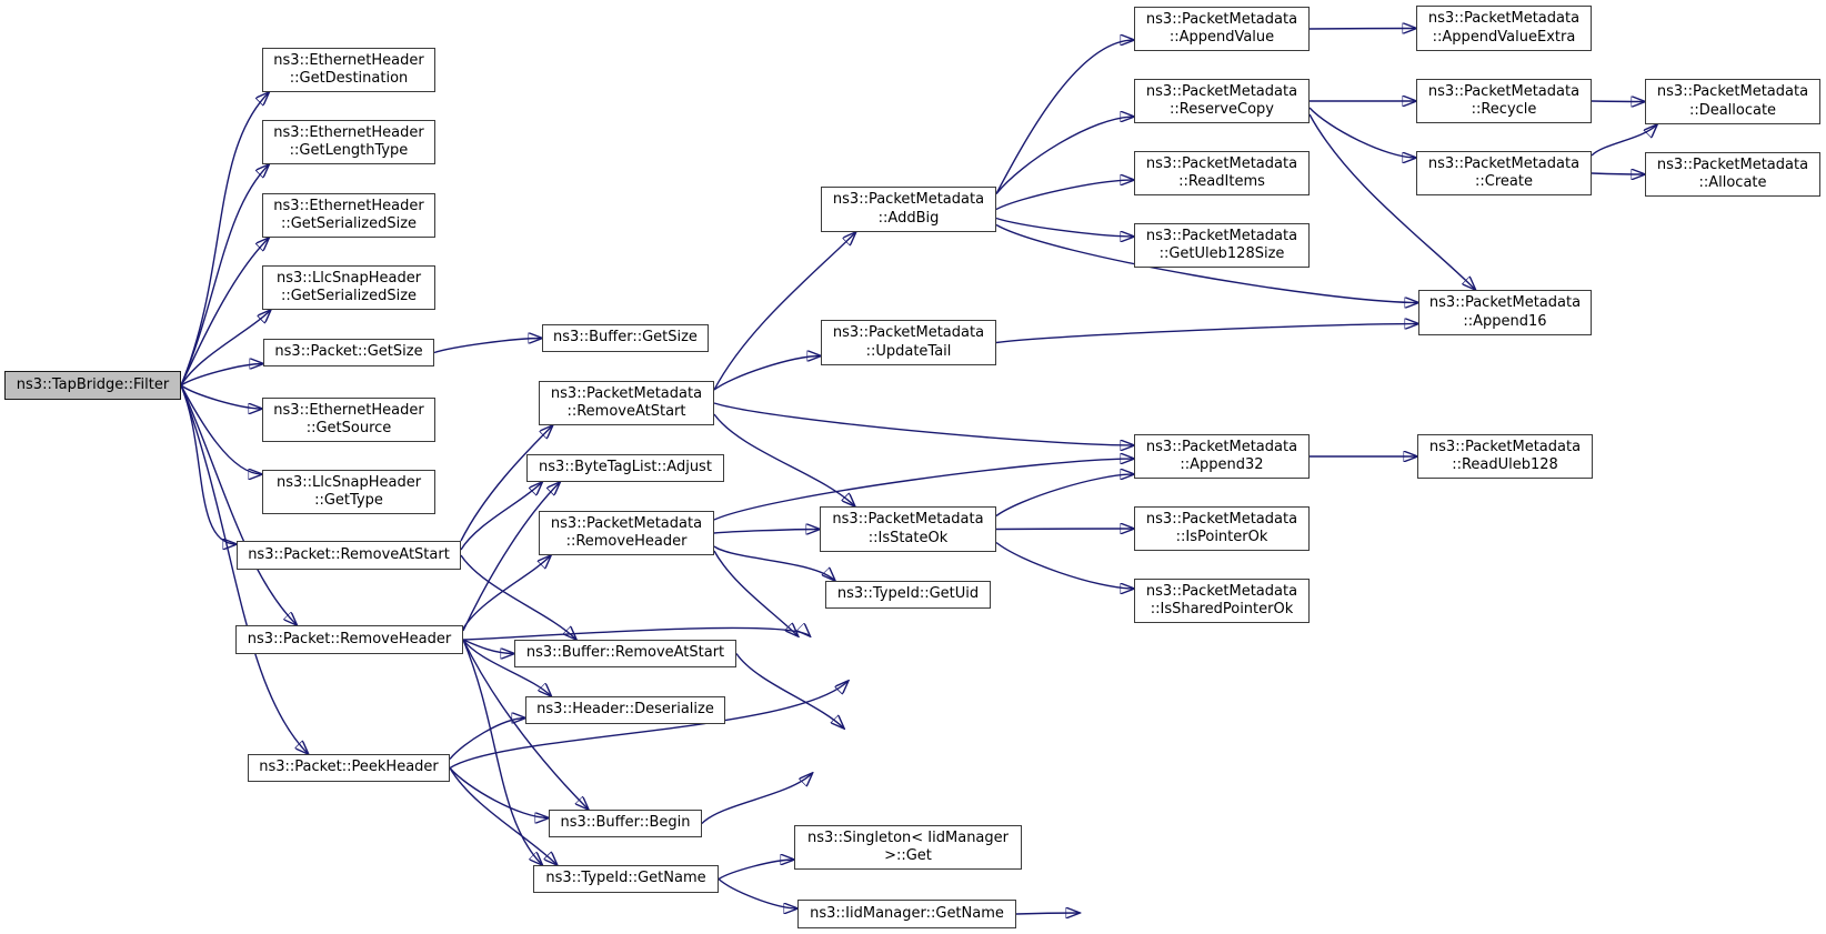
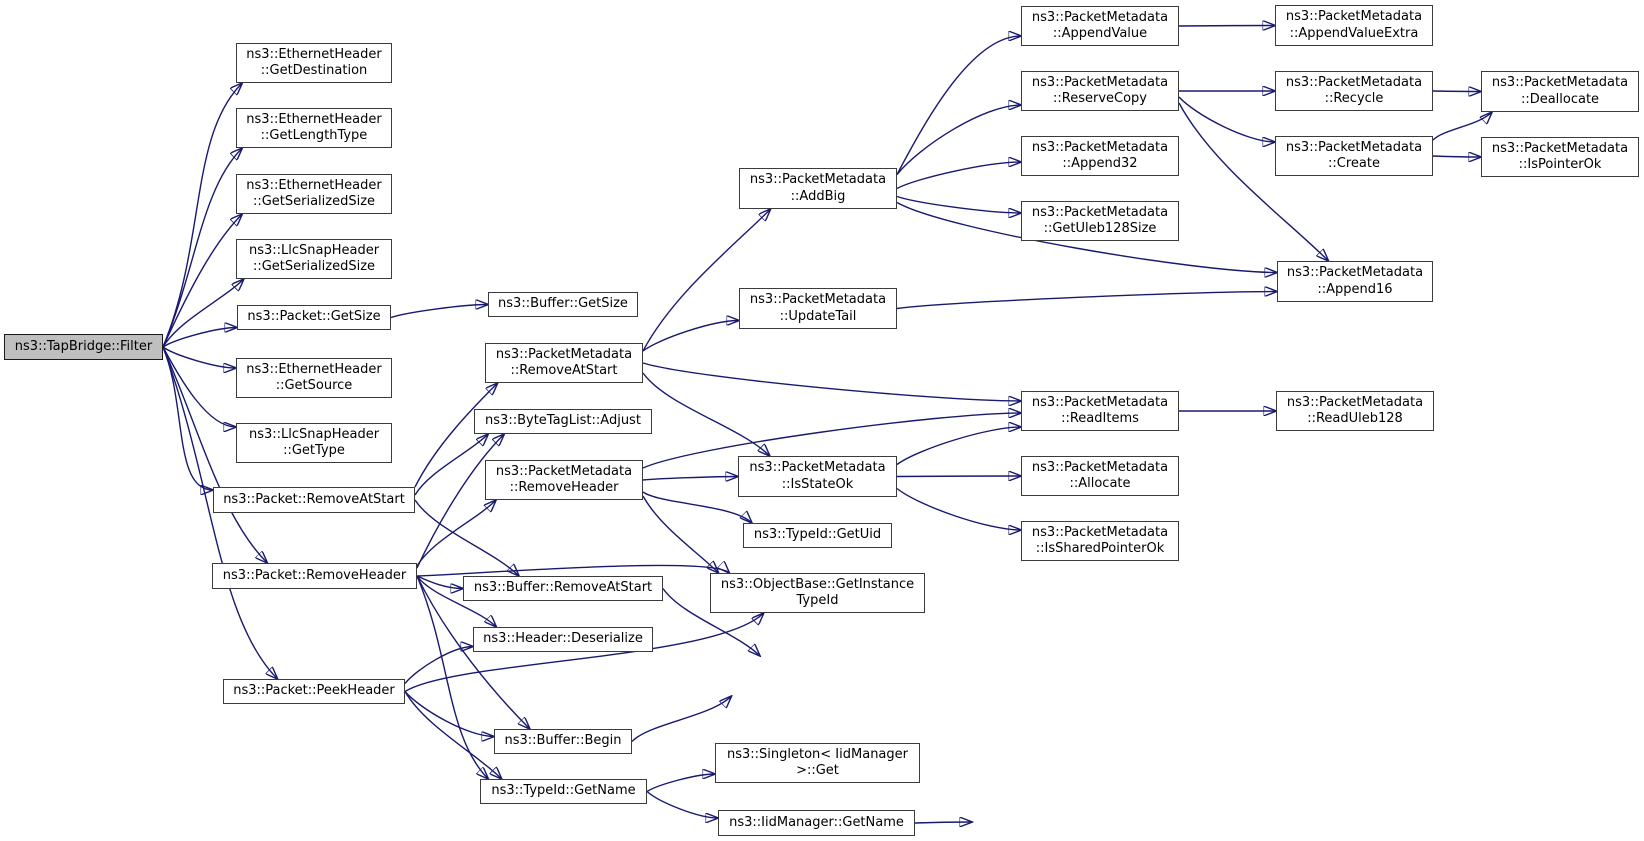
  ns3::TapBridge::Filter
  ns3::EthernetHeader
  ::GetDestination
  ns3::EthernetHeader
  ::GetLengthType
  ns3::EthernetHeader
  ::GetSerializedSize
  ns3::LlcSnapHeader
  ::GetSerializedSize
  ns3::Packet::GetSize
  ns3::EthernetHeader
  ::GetSource
  ns3::LlcSnapHeader
  ::GetType
  ns3::Packet::RemoveAtStart
  ns3::Packet::RemoveHeader
  ns3::Packet::PeekHeader
  ns3::Buffer::GetSize
  ns3::PacketMetadata
  ::RemoveAtStart
  ns3::ByteTagList::Adjust
  ns3::PacketMetadata
  ::RemoveHeader
  ns3::Buffer::RemoveAtStart
  ns3::Header::Deserialize
  ns3::Buffer::Begin
  ns3::TypeId::GetName
  ns3::PacketMetadata
  ::AddBig
  ns3::PacketMetadata
  ::UpdateTail
  ns3::PacketMetadata
  ::IsStateOk
  ns3::TypeId::GetUid
+ ns3::ObjectBase::GetInstance
+ TypeId
  ns3::Singleton< IidManager
  >::Get
  ns3::IidManager::GetName
  ns3::PacketMetadata
  ::AppendValue
  ns3::PacketMetadata
  ::ReserveCopy
  ns3::PacketMetadata
- ::ReadItems
+ ::Append32
  ns3::PacketMetadata
  ::GetUleb128Size
  ns3::PacketMetadata
- ::Append32
+ ::ReadItems
  ns3::PacketMetadata
- ::IsPointerOk
+ ::Allocate
  ns3::PacketMetadata
  ::IsSharedPointerOk
  ns3::PacketMetadata
  ::AppendValueExtra
  ns3::PacketMetadata
  ::Recycle
  ns3::PacketMetadata
  ::Create
  ns3::PacketMetadata
  ::Append16
  ns3::PacketMetadata
  ::ReadUleb128
  ns3::PacketMetadata
  ::Deallocate
  ns3::PacketMetadata
- ::Allocate
+ ::IsPointerOk
